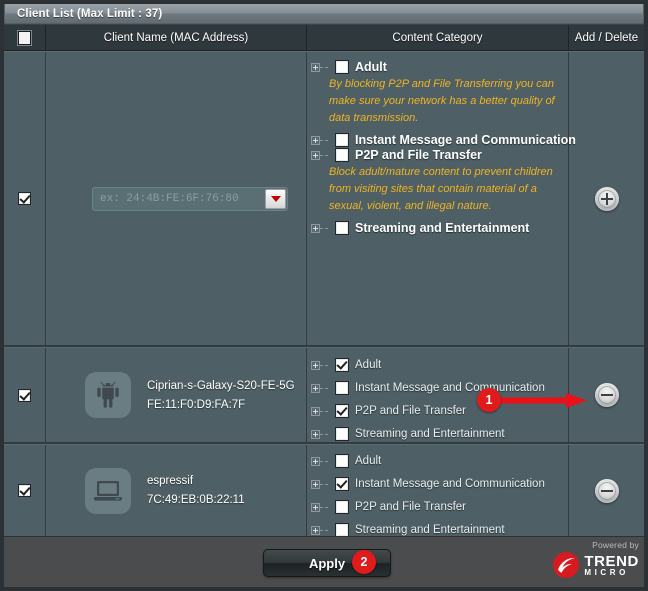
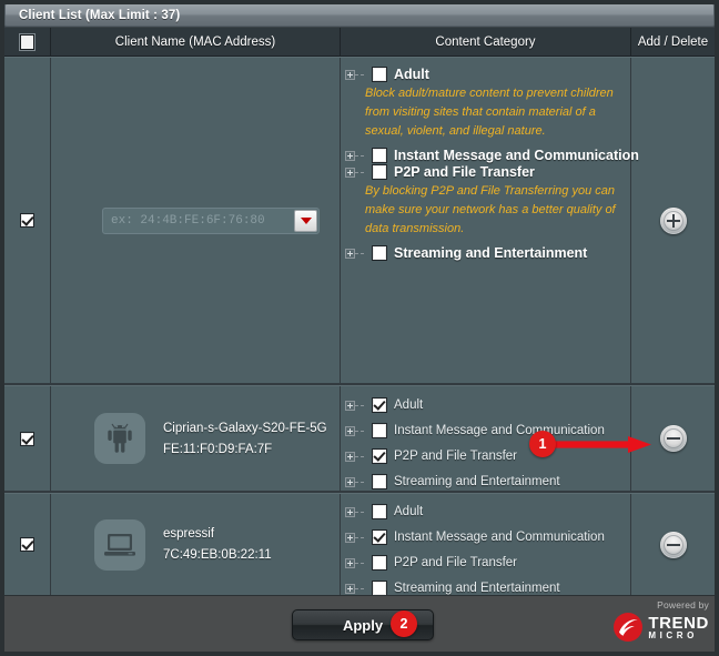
  Client List (Max Limit : 37)
  Client Name (MAC Address)
  Content Category
  Add / Delete
  ex: 24:4B:FE:6F:76:80
  Adult
- By blocking P2P and File Transferring you can make sure your network has a better quality of data transmission.
+ Block adult/mature content to prevent children from visiting sites that contain material of a sexual, violent, and illegal nature.
  Instant Message and Communication
  P2P and File Transfer
- Block adult/mature content to prevent children from visiting sites that contain material of a sexual, violent, and illegal nature.
+ By blocking P2P and File Transferring you can make sure your network has a better quality of data transmission.
  Streaming and Entertainment
  Ciprian-s-Galaxy-S20-FE-5G
  FE:11:F0:D9:FA:7F
  Adult
  Instant Message and Comunication
  P2P and File Transfer
  Streaming and Entertainment
  espressif
  7C:49:EB:0B:22:11
  Adult
  Instant Message and Communication
  P2P and File Transfer
  Streaming and Entertainment
  Apply
  Powered by
  TREND
  MICRO
  1
  2
